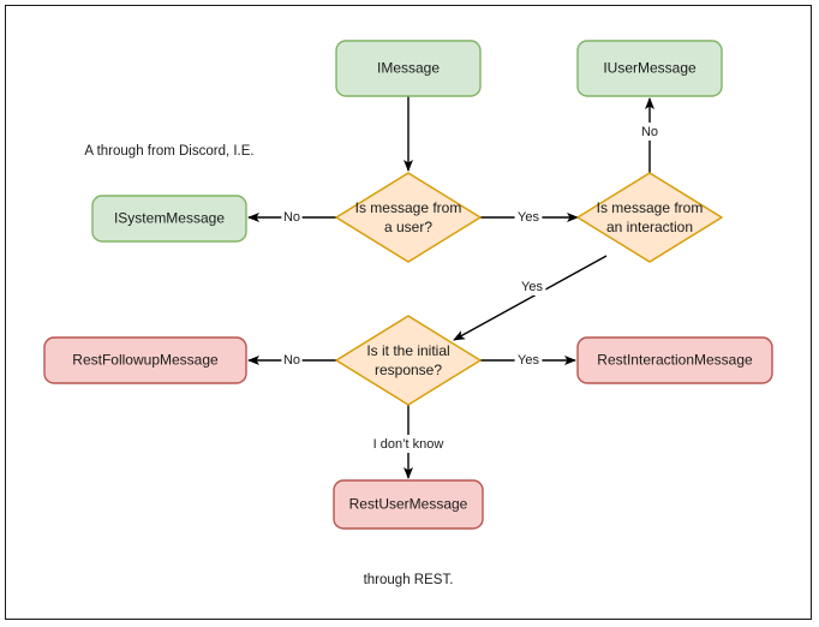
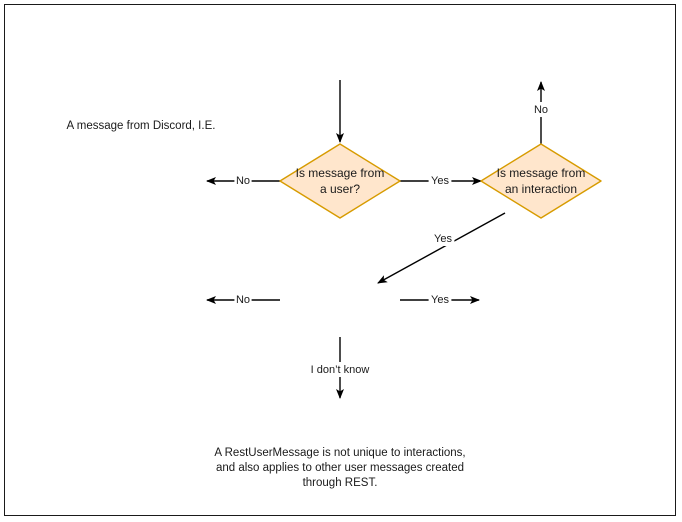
  No
  Yes
  No
  Yes
  No
  Yes
  I don’t know
- IMessage
- IUserMessage
- ISystemMessage
  Is message from
  a user?
  Is message from
  an interaction
- Is it the initial
- response?
- RestFollowupMessage
- RestInteractionMessage
- RestUserMessage
- A through from Discord, I.E.
+ A message from Discord, I.E.
+ A RestUserMessage is not unique to interactions,
+ and also applies to other user messages created
  through REST.
